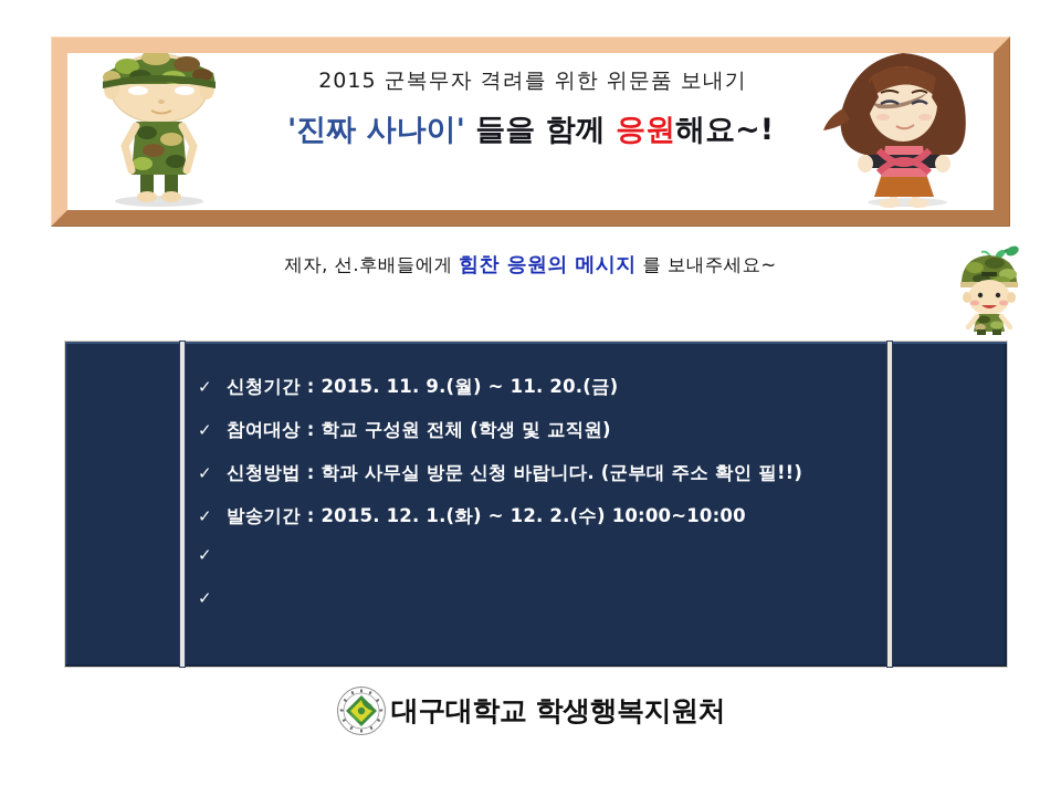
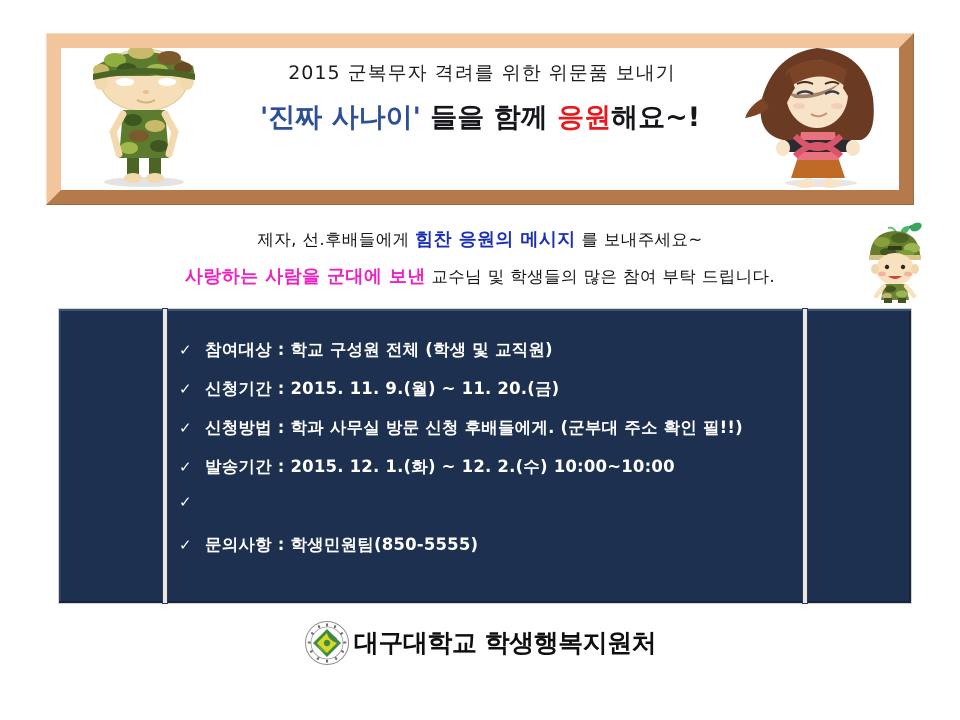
  2015 군복무자 격려를 위한 위문품 보내기
  '진짜 사나이' 들을 함께 응원해요~!
  제자, 선.후배들에게 힘찬 응원의 메시지 를 보내주세요~
+ 사랑하는 사람을 군대에 보낸 교수님 및 학생들의 많은 참여 부탁 드립니다.
  ✓
- 신청기간 : 2015. 11. 9.(월) ~ 11. 20.(금)
+ 참여대상 : 학교 구성원 전체 (학생 및 교직원)
  ✓
- 참여대상 : 학교 구성원 전체 (학생 및 교직원)
+ 신청기간 : 2015. 11. 9.(월) ~ 11. 20.(금)
  ✓
- 신청방법 : 학과 사무실 방문 신청 바랍니다. (군부대 주소 확인 필!!)
+ 신청방법 : 학과 사무실 방문 신청 후배들에게. (군부대 주소 확인 필!!)
  ✓
  발송기간 : 2015. 12. 1.(화) ~ 12. 2.(수) 10:00~10:00
  ✓
  ✓
+ 문의사항 : 학생민원팀(850-5555)
  대구대학교 학생행복지원처
